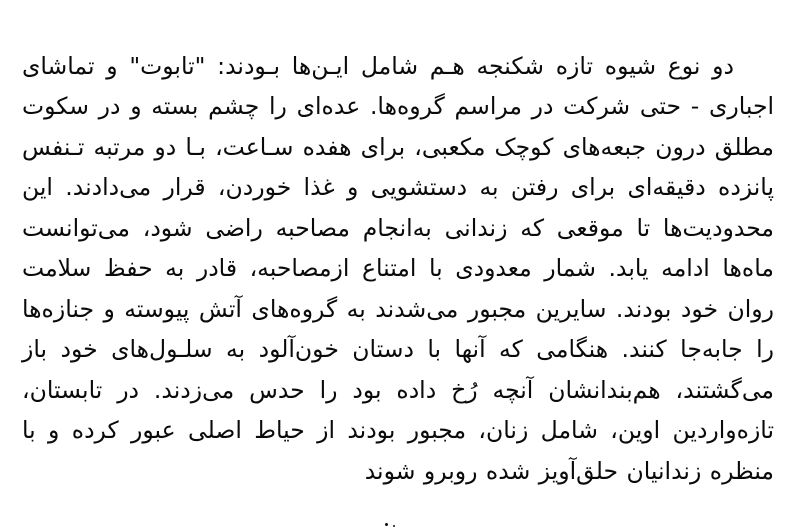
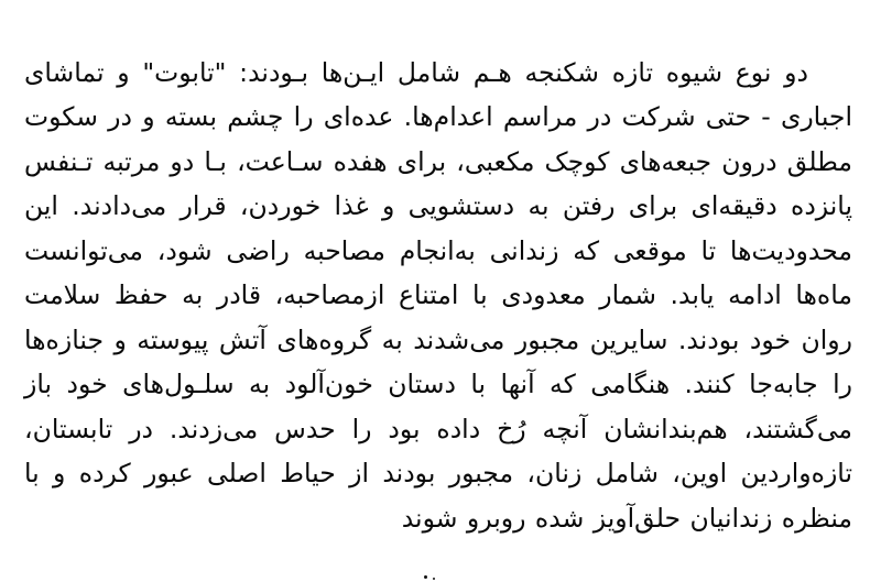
- دو نوع شیوه تازه شکنجه هـم شامل ایـن‌ها بـودند: "تابوت" و تماشای اجباری - حتی شرکت در مراسم گروه‌ها. عده‌ای را چشم بسته و در سکوت مطلق درون جبعه‌های کوچک مکعبی، برای هفده سـاعت، بـا دو مرتبه تـنفس پانزده دقیقه‌ای برای رفتن به دستشویی و غذا خوردن، قرار می‌دادند. این محدودیت‌ها تا موقعی که زندانی به‌انجام مصاحبه راضی شود، می‌توانست ماه‌ها ادامه یابد. شمار معدودی با امتناع ازمصاحبه، قادر به حفظ سلامت روان خود بودند. سایرین مجبور می‌شدند به گروه‌های آتش پیوسته و جنازه‌ها را جابه‌جا کنند. هنگامی که آنها با دستان خون‌آلود به سلـول‌های خود باز می‌گشتند، هم‌بندانشان آنچه رُخ داده بود را حدس می‌زدند. در تابستان، تازه‌واردین اوین، شامل زنان، مجبور بودند از حیاط اصلی عبور کرده و با منظره زندانیان حلق‌آویز شده روبرو شوند
+ دو نوع شیوه تازه شکنجه هـم شامل ایـن‌ها بـودند: "تابوت" و تماشای اجباری - حتی شرکت در مراسم اعدام‌ها. عده‌ای را چشم بسته و در سکوت مطلق درون جبعه‌های کوچک مکعبی، برای هفده سـاعت، بـا دو مرتبه تـنفس پانزده دقیقه‌ای برای رفتن به دستشویی و غذا خوردن، قرار می‌دادند. این محدودیت‌ها تا موقعی که زندانی به‌انجام مصاحبه راضی شود، می‌توانست ماه‌ها ادامه یابد. شمار معدودی با امتناع ازمصاحبه، قادر به حفظ سلامت روان خود بودند. سایرین مجبور می‌شدند به گروه‌های آتش پیوسته و جنازه‌ها را جابه‌جا کنند. هنگامی که آنها با دستان خون‌آلود به سلـول‌های خود باز می‌گشتند، هم‌بندانشان آنچه رُخ داده بود را حدس می‌زدند. در تابستان، تازه‌واردین اوین، شامل زنان، مجبور بودند از حیاط اصلی عبور کرده و با منظره زندانیان حلق‌آویز شده روبرو شوند
